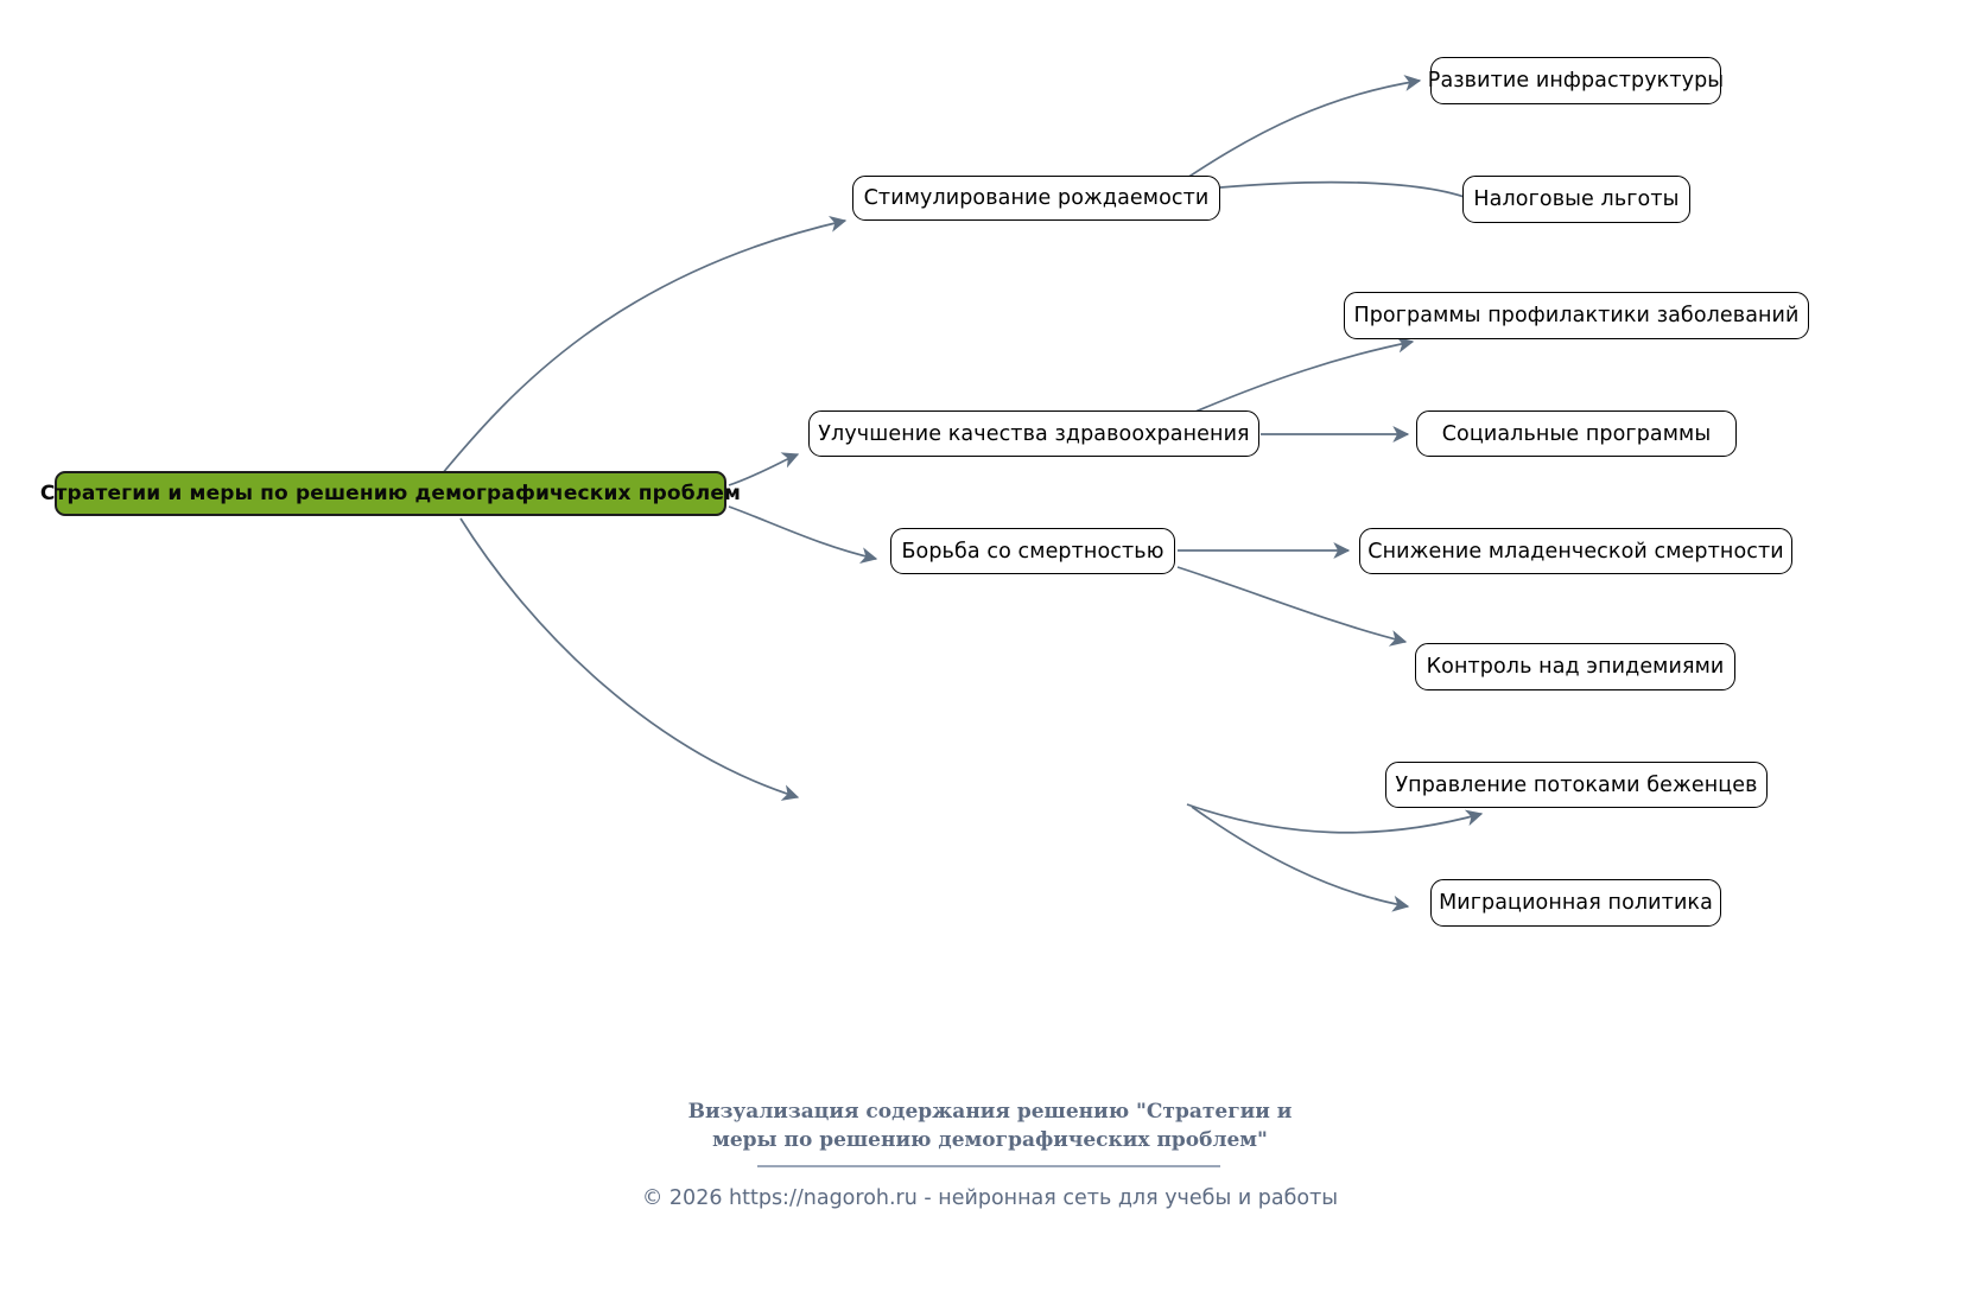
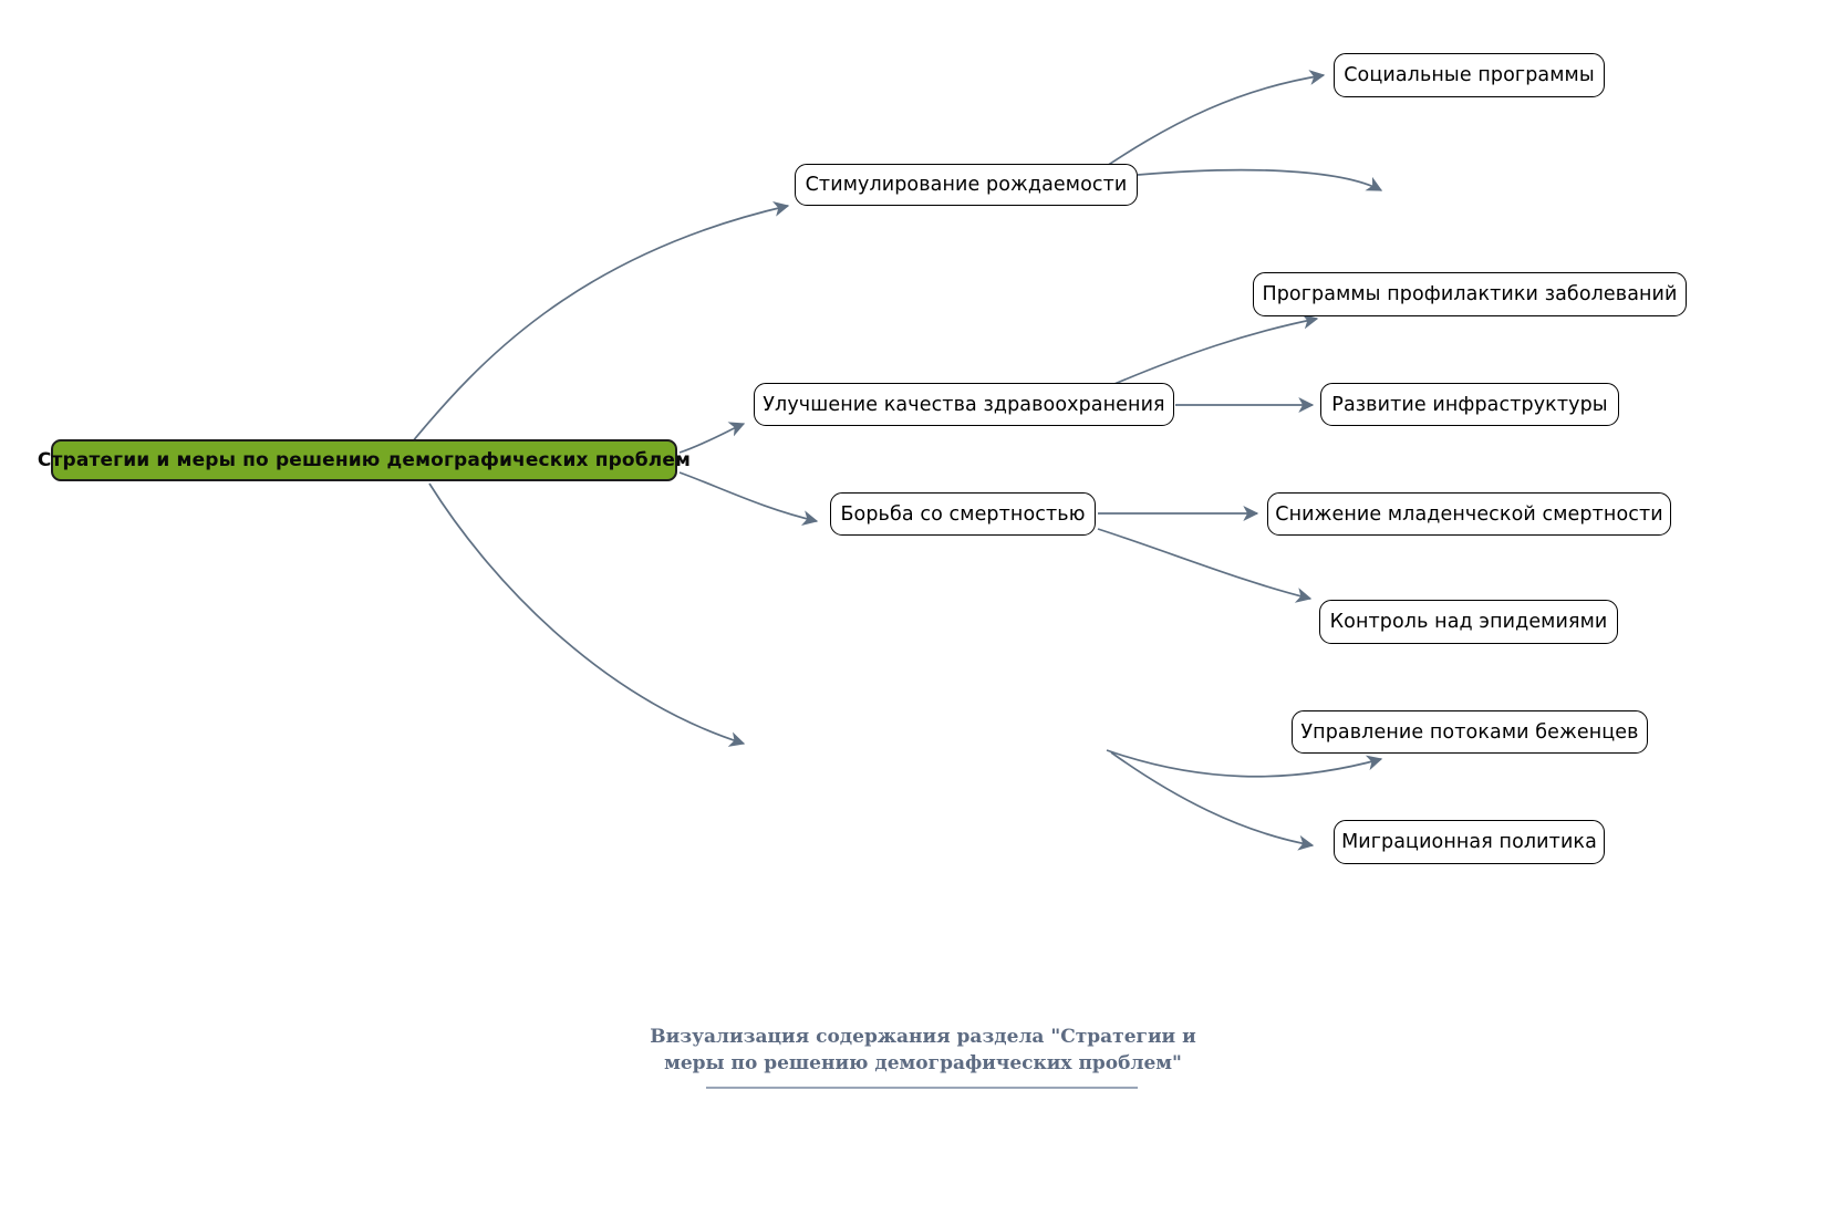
  Стратегии и меры по решению демографических проблем
  Стимулирование рождаемости
- Развитие инфраструктуры
+ Социальные программы
- Налоговые льготы
  Улучшение качества здравоохранения
  Программы профилактики заболеваний
- Социальные программы
+ Развитие инфраструктуры
  Борьба со смертностью
  Снижение младенческой смертности
  Контроль над эпидемиями
  Управление потоками беженцев
  Миграционная политика
- Визуализация содержания решению "Стратегии и
+ Визуализация содержания раздела "Стратегии и
  меры по решению демографических проблем"
- © 2026 https://nagoroh.ru - нейронная сеть для учебы и работы
